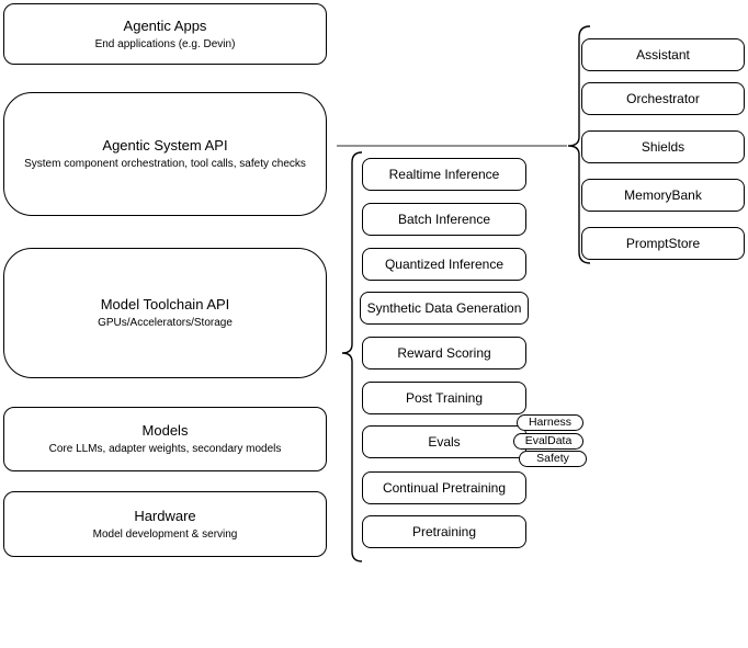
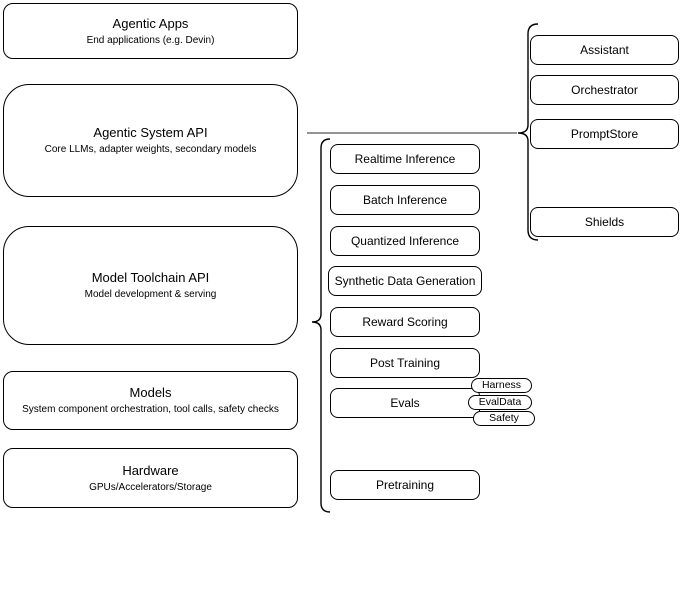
  Agentic Apps
  End applications (e.g. Devin)
  Agentic System API
- System component orchestration, tool calls, safety checks
+ Core LLMs, adapter weights, secondary models
  Model Toolchain API
- GPUs/Accelerators/Storage
+ Model development & serving
  Models
- Core LLMs, adapter weights, secondary models
+ System component orchestration, tool calls, safety checks
  Hardware
- Model development & serving
+ GPUs/Accelerators/Storage
  Realtime Inference
  Batch Inference
  Quantized Inference
  Synthetic Data Generation
  Reward Scoring
  Post Training
  Evals
- Continual Pretraining
  Pretraining
  Harness
  EvalData
  Safety
  Assistant
  Orchestrator
- Shields
+ PromptStore
- MemoryBank
- PromptStore
+ Shields
